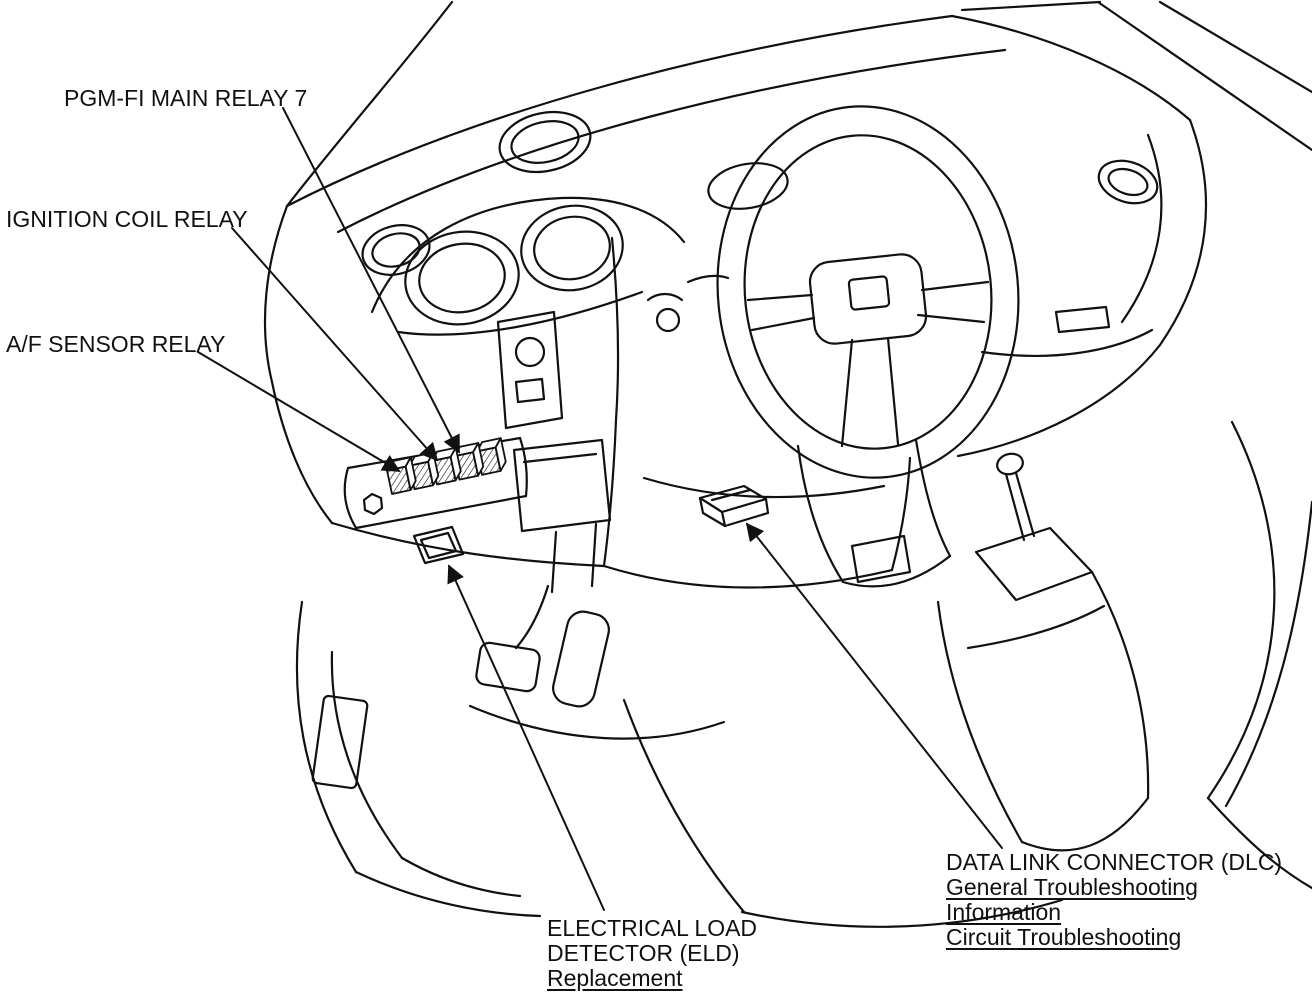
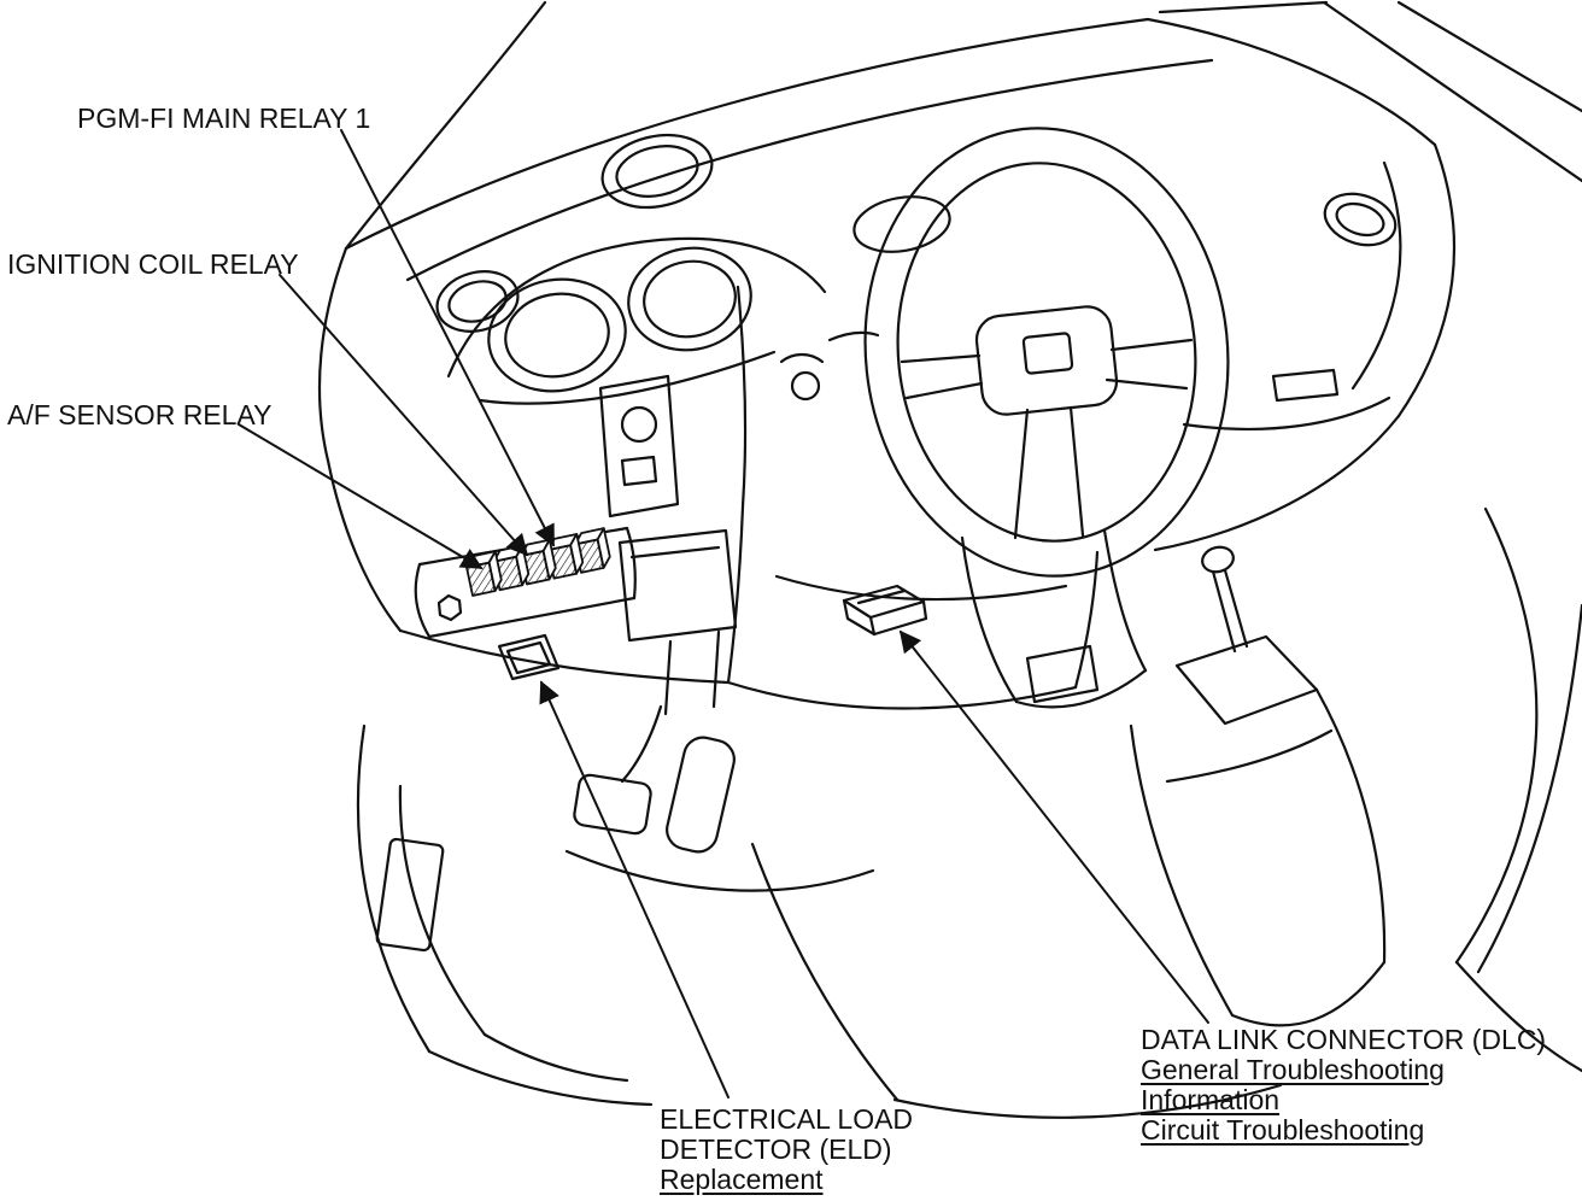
- PGM-FI MAIN RELAY 7
+ PGM-FI MAIN RELAY 1
  IGNITION COIL RELAY
  A/F SENSOR RELAY
  ELECTRICAL LOAD
  DETECTOR (ELD)
  Replacement
  DATA LINK CONNECTOR (DLC)
  General Troubleshooting
  Information
  Circuit Troubleshooting
